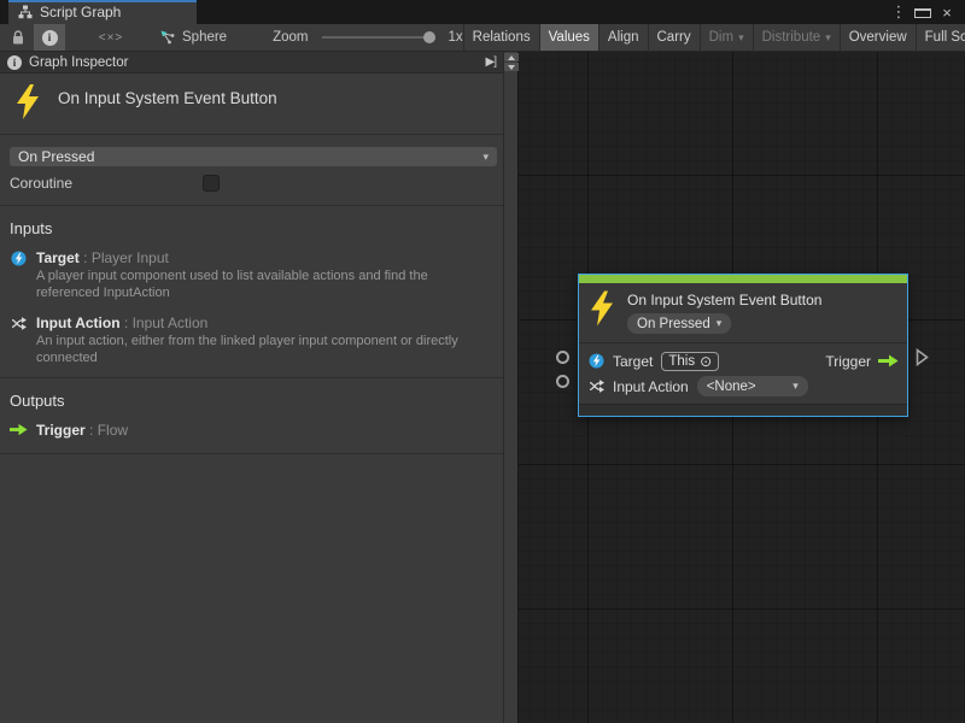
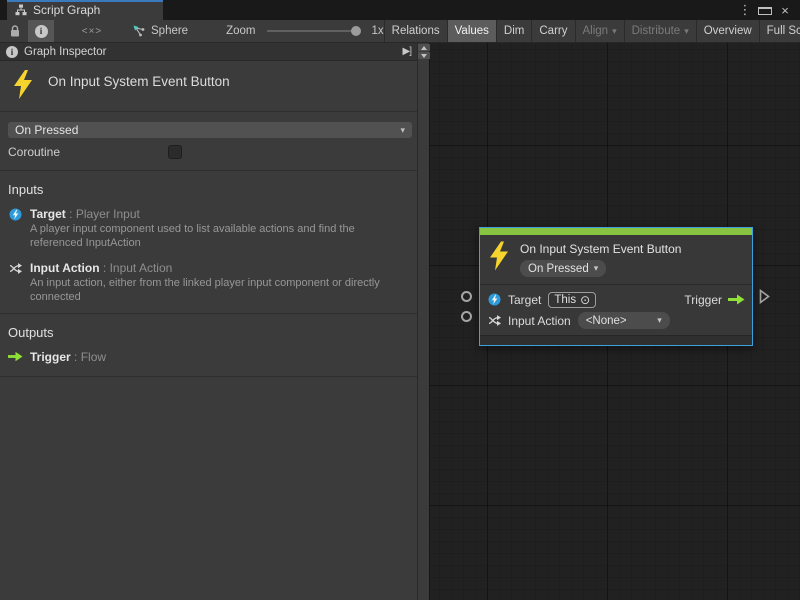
  Script Graph
  ⋮
  ×
  i
  <×>
  Sphere
  Zoom
  1x
  Relations
  Values
- Align
+ Dim
  Carry
- Dim
+ Align
  ▾
  Distribute
  ▾
  Overview
  i
  Graph Inspector
  ▶]
  On Input System Event Button
  On Pressed
  ▾
  Coroutine
  Inputs
  Target
  :
  Player Input
  A player input component used to list available actions and find the referenced InputAction
  Input Action
  :
  Input Action
  An input action, either from the linked player input component or directly connected
  Outputs
  Trigger
  :
  Flow
  On Input System Event Button
  On Pressed
  ▾
  Target
  This
  ⊙
  Trigger
  Input Action
  <None>
  ▾
